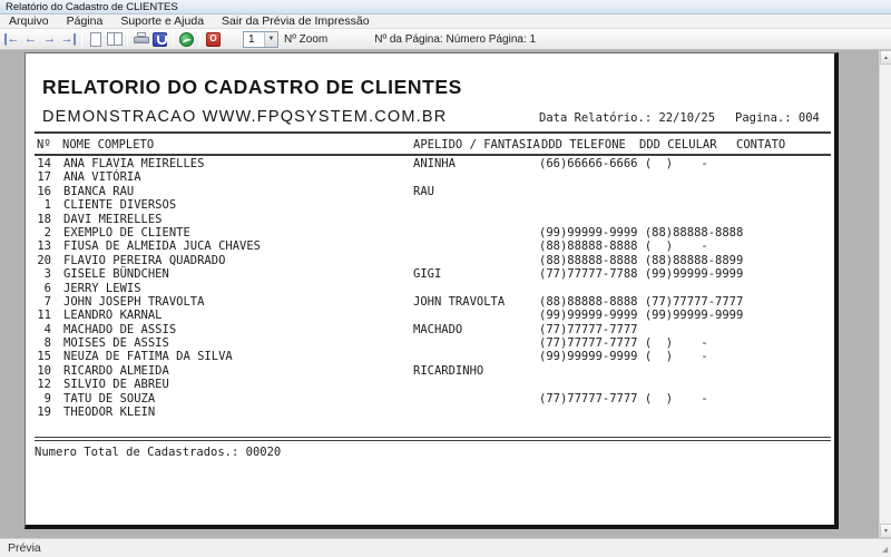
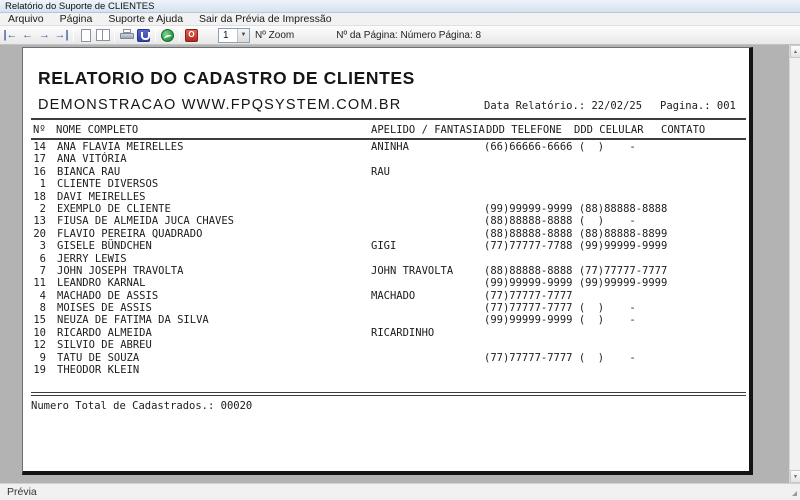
- Relatório do Cadastro de CLIENTES
+ Relatório do Suporte de CLIENTES
  Arquivo
  Página
  Suporte e Ajuda
  Sair da Prévia de Impressão
  |←
  ←
  →
  →|
  O
  1
  Nº Zoom
- Nº da Página: Número Página: 1
+ Nº da Página: Número Página: 8
  RELATORIO DO CADASTRO DE CLIENTES
  DEMONSTRACAO WWW.FPQSYSTEM.COM.BR
- Data Relatório.: 22/10/25
+ Data Relatório.: 22/02/25
- Pagina.: 004
+ Pagina.: 001
  Nº
  NOME COMPLETO
  APELIDO / FANTASIA
  DDD TELEFONE
  DDD CELULAR
  CONTATO
  14
  ANA FLAVIA MEIRELLES
  ANINHA
  (66)66666-6666 ( ) -
  17
  ANA VITÓRIA
  16
  BIANCA RAU
  RAU
  1
  CLIENTE DIVERSOS
  18
  DAVI MEIRELLES
  2
  EXEMPLO DE CLIENTE
  (99)99999-9999 (88)88888-8888
  13
  FIUSA DE ALMEIDA JUCA CHAVES
  (88)88888-8888 ( ) -
  20
  FLAVIO PEREIRA QUADRADO
  (88)88888-8888 (88)88888-8899
  3
  GISELE BÜNDCHEN
  GIGI
  (77)77777-7788 (99)99999-9999
  6
  JERRY LEWIS
  7
  JOHN JOSEPH TRAVOLTA
  JOHN TRAVOLTA
  (88)88888-8888 (77)77777-7777
  11
  LEANDRO KARNAL
  (99)99999-9999 (99)99999-9999
  4
  MACHADO DE ASSIS
  MACHADO
  (77)77777-7777
  8
  MOISES DE ASSIS
  (77)77777-7777 ( ) -
  15
  NEUZA DE FATIMA DA SILVA
  (99)99999-9999 ( ) -
  10
  RICARDO ALMEIDA
  RICARDINHO
  12
  SILVIO DE ABREU
  9
  TATU DE SOUZA
  (77)77777-7777 ( ) -
  19
  THEODOR KLEIN
  Numero Total de Cadastrados.: 00020
  Prévia
